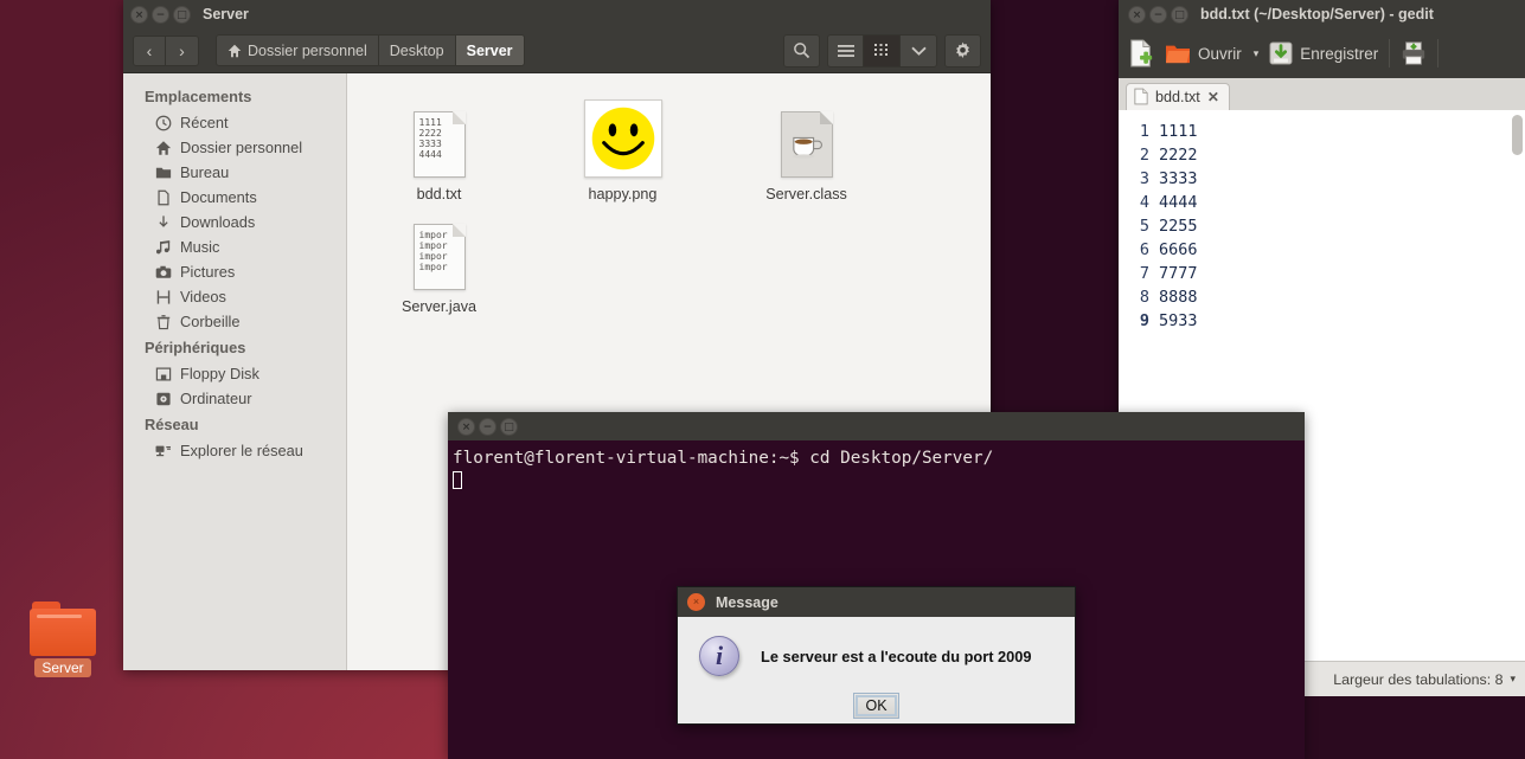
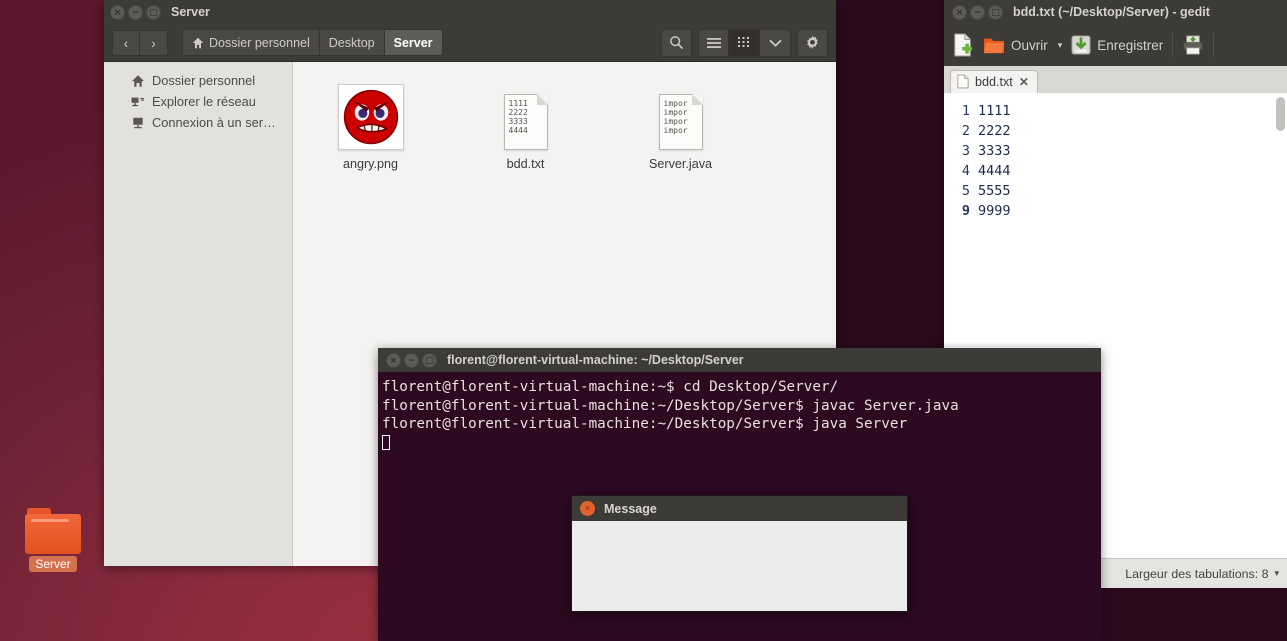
  Server
  ×
  −
  □
  Server
  ‹
  ›
  Dossier personnel
  Desktop
  Server
- Emplacements
- Récent
  Dossier personnel
- Bureau
- Documents
- Downloads
- Music
- Pictures
- Videos
- Corbeille
- Périphériques
- Floppy Disk
- Ordinateur
- Réseau
  Explorer le réseau
+ Connexion à un ser…
+ angry.png
  1111
  2222
  3333
  4444
  bdd.txt
- happy.png
- Server.class
  impor
  impor
  impor
  impor
  Server.java
  ×
  −
  □
  bdd.txt (~/Desktop/Server) - gedit
  Ouvrir
  ▾
  Enregistrer
  bdd.txt
  ✕
  1
  1111
  2
  2222
  3
  3333
  4
  4444
  5
- 2255
+ 5555
- 6
- 6666
- 7
- 7777
- 8
- 8888
  9
- 5933
+ 9999
  Largeur des tabulations: 8
  ▾
  ×
  −
  □
+ florent@florent-virtual-machine: ~/Desktop/Server
  florent@florent-virtual-machine:~$ cd Desktop/Server/
+ florent@florent-virtual-machine:~/Desktop/Server$ javac Server.java
+ florent@florent-virtual-machine:~/Desktop/Server$ java Server
  ×
  Message
- i
- Le serveur est a l'ecoute du port 2009
- OK
